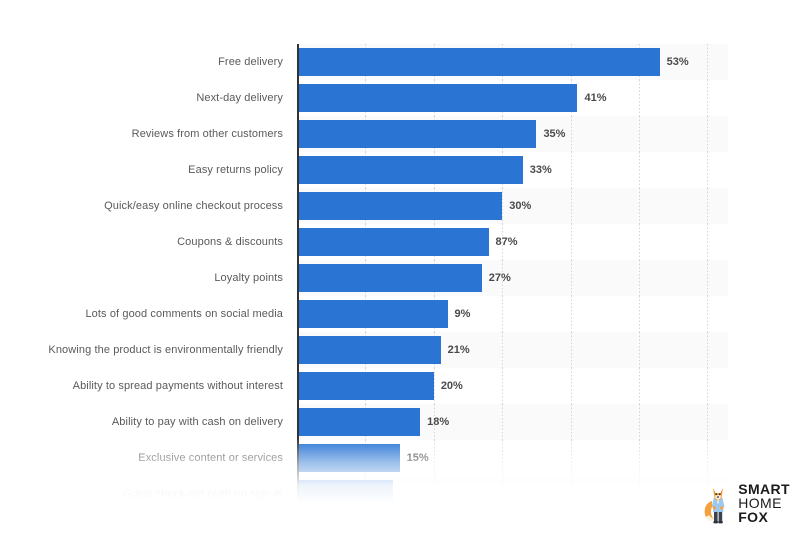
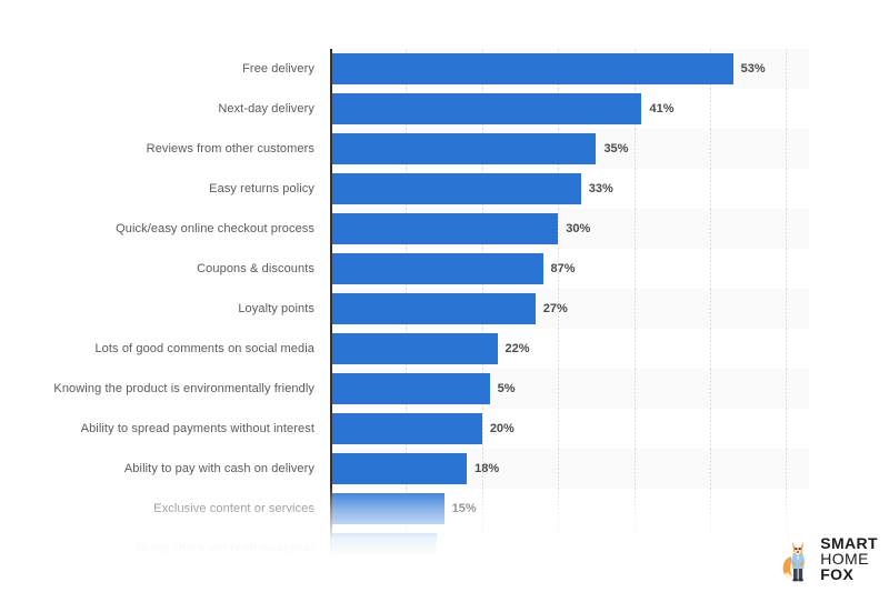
  Free delivery
  53%
  Next-day delivery
  41%
  Reviews from other customers
  35%
  Easy returns policy
  33%
  Quick/easy online checkout process
  30%
  Coupons & discounts
  87%
  Loyalty points
  27%
  Lots of good comments on social media
- 9%
+ 22%
  Knowing the product is environmentally friendly
- 21%
+ 5%
  Ability to spread payments without interest
  20%
  Ability to pay with cash on delivery
  18%
  SMART
  HOME
  FOX
